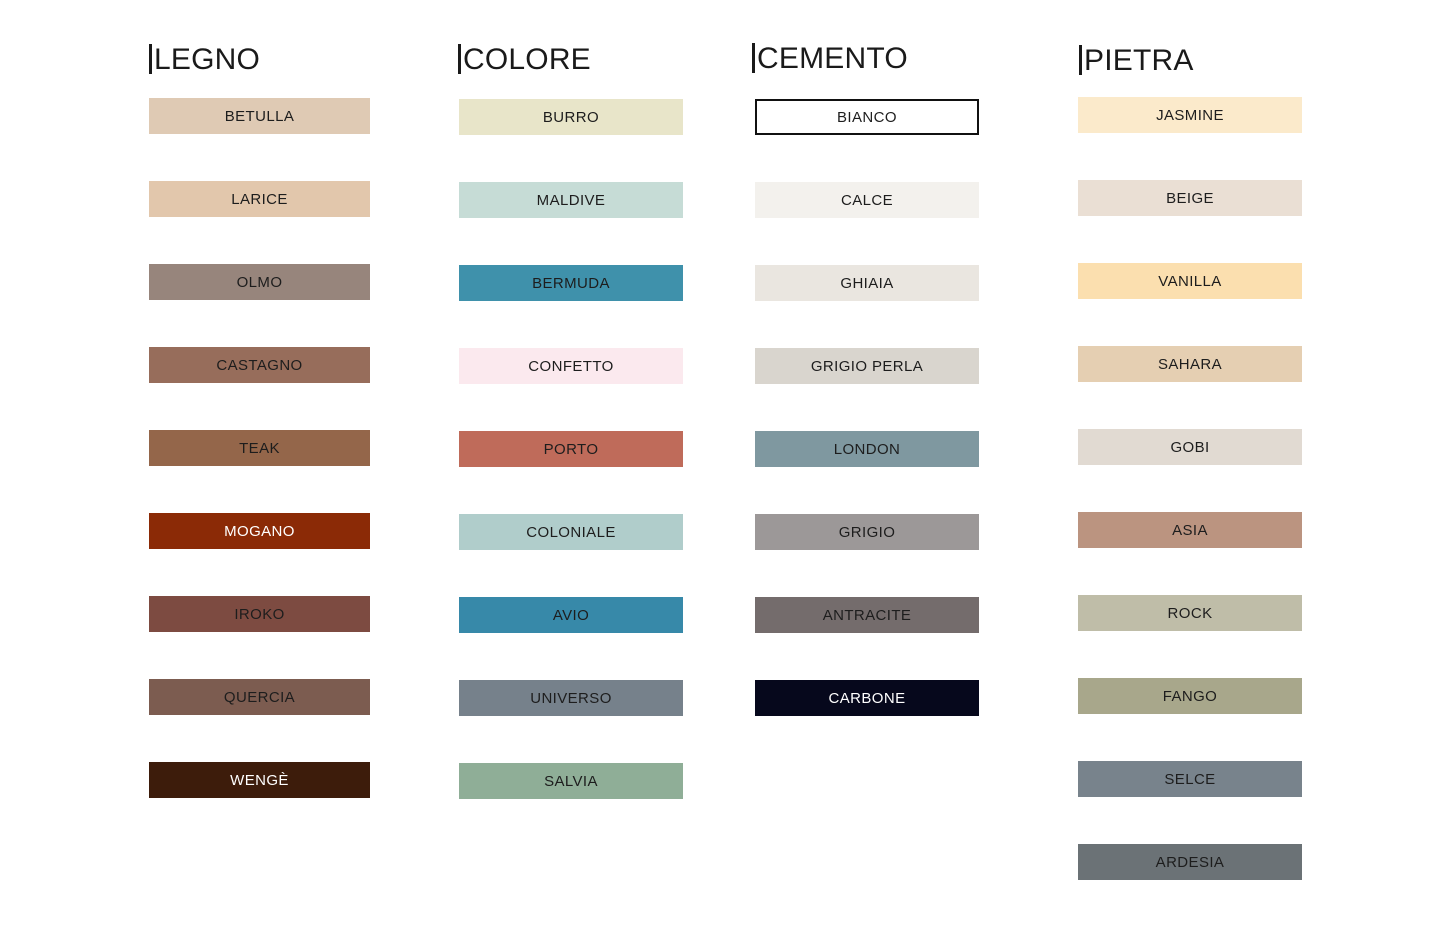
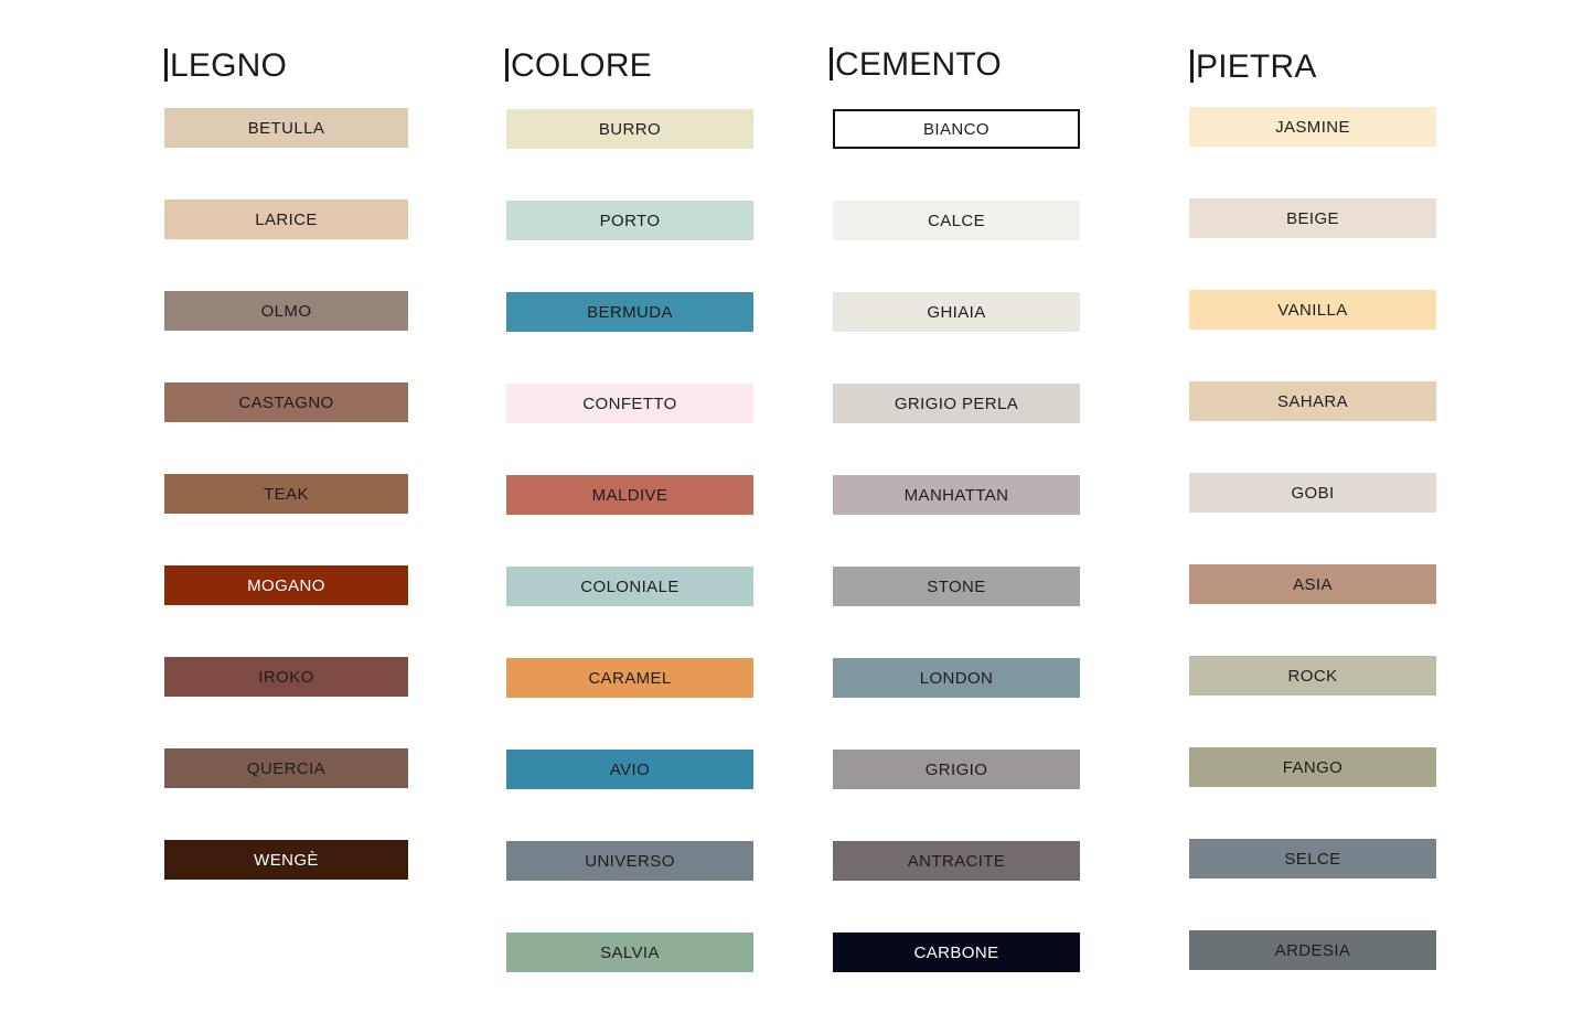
  LEGNO
  BETULLA
  LARICE
  OLMO
  CASTAGNO
  TEAK
  MOGANO
  IROKO
  QUERCIA
  WENGÈ
  COLORE
  BURRO
- MALDIVE
+ PORTO
  BERMUDA
  CONFETTO
- PORTO
+ MALDIVE
  COLONIALE
+ CARAMEL
  AVIO
  UNIVERSO
  SALVIA
  CEMENTO
  BIANCO
  CALCE
  GHIAIA
  GRIGIO PERLA
+ MANHATTAN
+ STONE
  LONDON
  GRIGIO
  ANTRACITE
  CARBONE
  PIETRA
  JASMINE
  BEIGE
  VANILLA
  SAHARA
  GOBI
  ASIA
  ROCK
  FANGO
  SELCE
  ARDESIA
